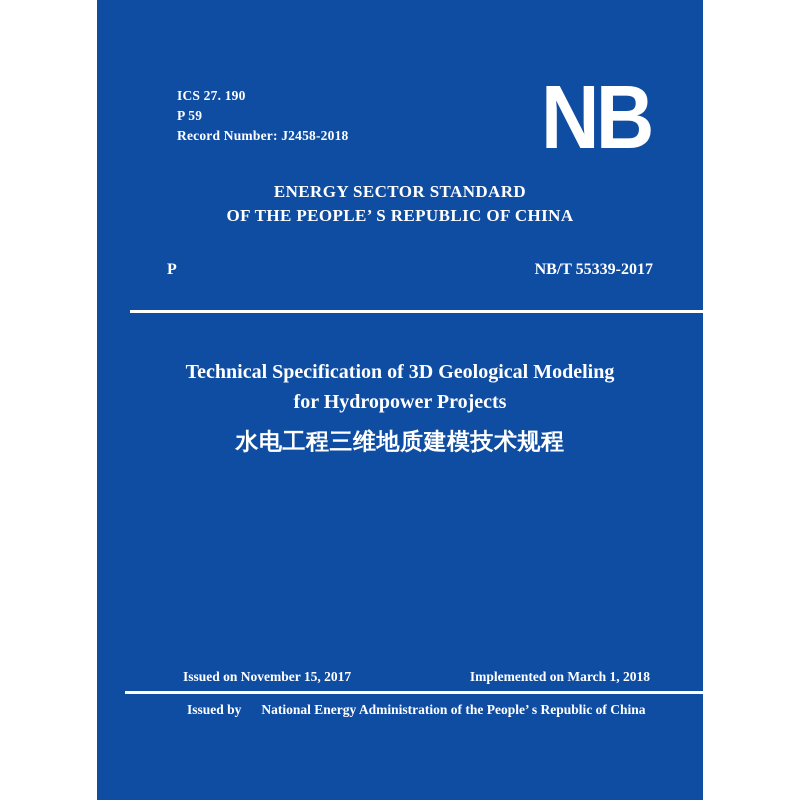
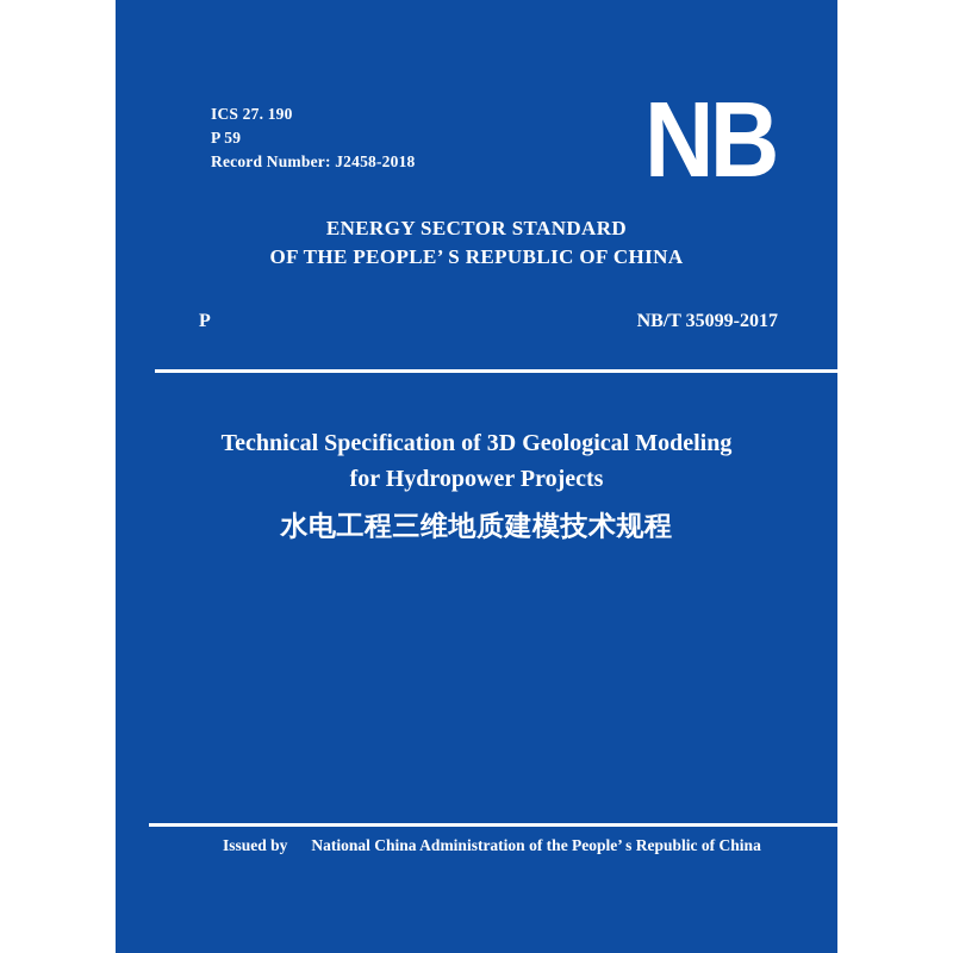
  ICS 27. 190
  P 59
  Record Number: J2458-2018
  NB
  ENERGY SECTOR STANDARD
  OF THE PEOPLE’ S REPUBLIC OF CHINA
  P
- NB/T 55339-2017
+ NB/T 35099-2017
  Technical Specification of 3D Geological Modeling
  for Hydropower Projects
  水电工程三维地质建模技术规程
- Issued on November 15, 2017
- Implemented on March 1, 2018
- Issued by National Energy Administration of the People’ s Republic of China
+ Issued by National China Administration of the People’ s Republic of China
